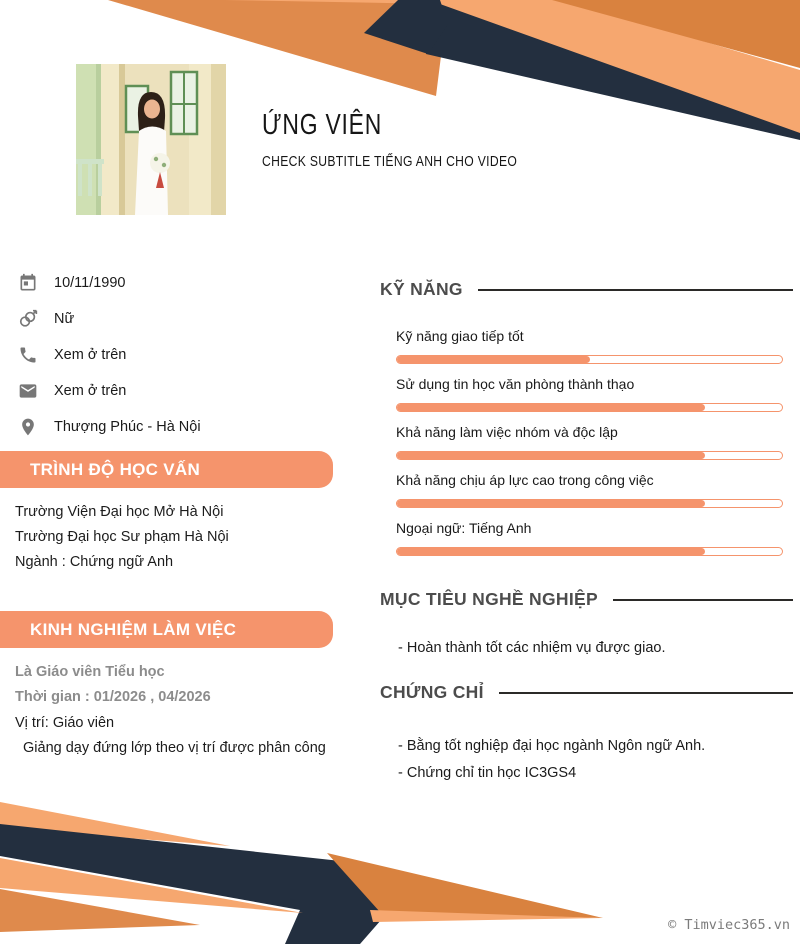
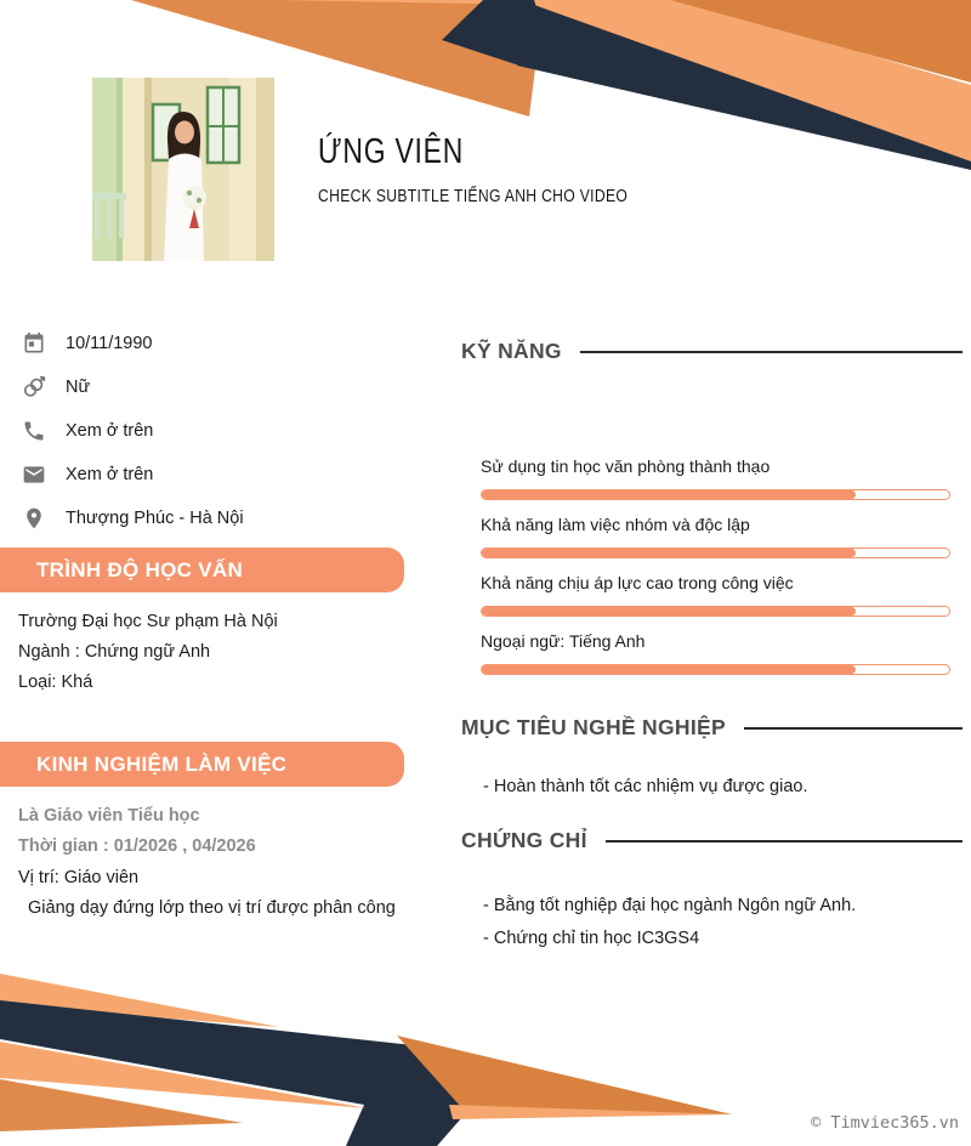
  ỨNG VIÊN
  CHECK SUBTITLE TIẾNG ANH CHO VIDEO
  10/11/1990
  Nữ
  Xem ở trên
  Xem ở trên
  Thượng Phúc - Hà Nội
  TRÌNH ĐỘ HỌC VẤN
- Trường Viện Đại học Mở Hà Nội
  Trường Đại học Sư phạm Hà Nội
  Ngành : Chứng ngữ Anh
+ Loại: Khá
  KINH NGHIỆM LÀM VIỆC
  Là Giáo viên Tiểu học
  Thời gian : 01/2026 , 04/2026
  Vị trí: Giáo viên
  Giảng dạy đứng lớp theo vị trí được phân công
  KỸ NĂNG
- Kỹ năng giao tiếp tốt
  Sử dụng tin học văn phòng thành thạo
  Khả năng làm việc nhóm và độc lập
  Khả năng chịu áp lực cao trong công việc
  Ngoại ngữ: Tiếng Anh
  MỤC TIÊU NGHỀ NGHIỆP
  - Hoàn thành tốt các nhiệm vụ được giao.
  CHỨNG CHỈ
  - Bằng tốt nghiệp đại học ngành Ngôn ngữ Anh.
  - Chứng chỉ tin học IC3GS4
  © Timviec365.vn
